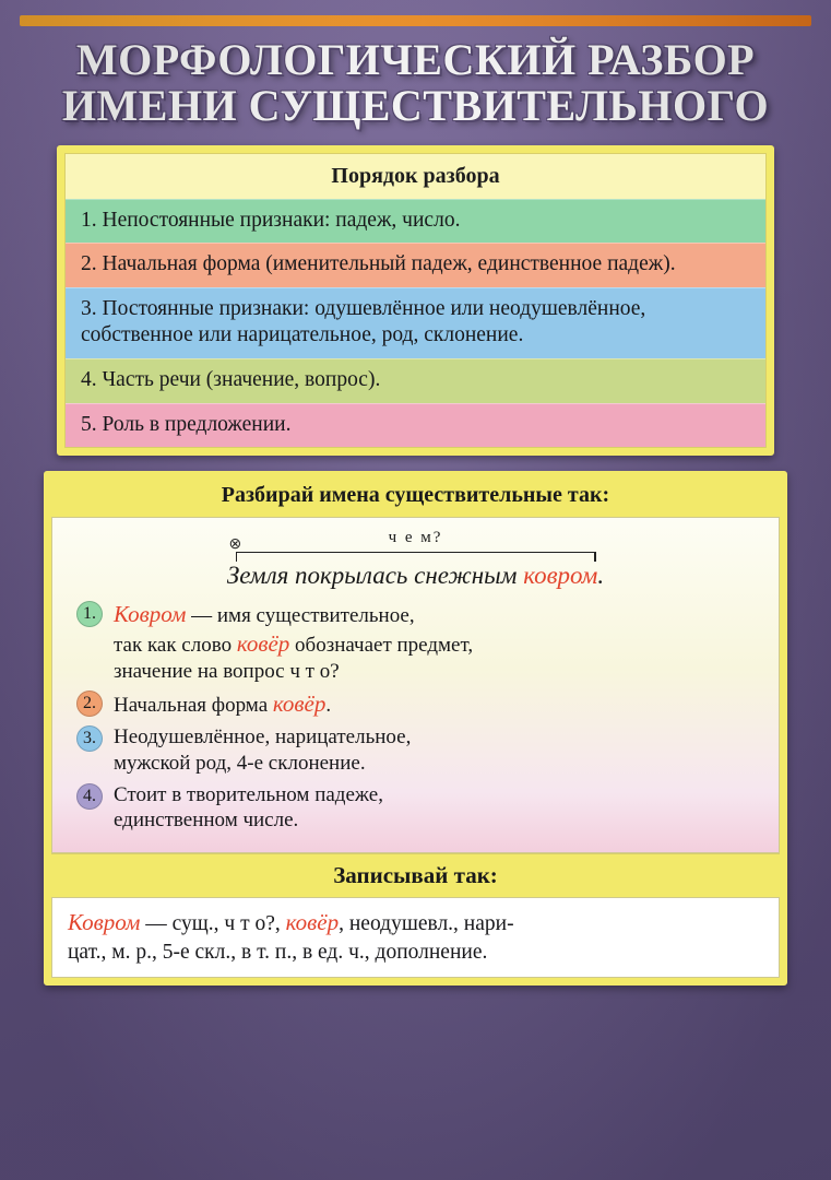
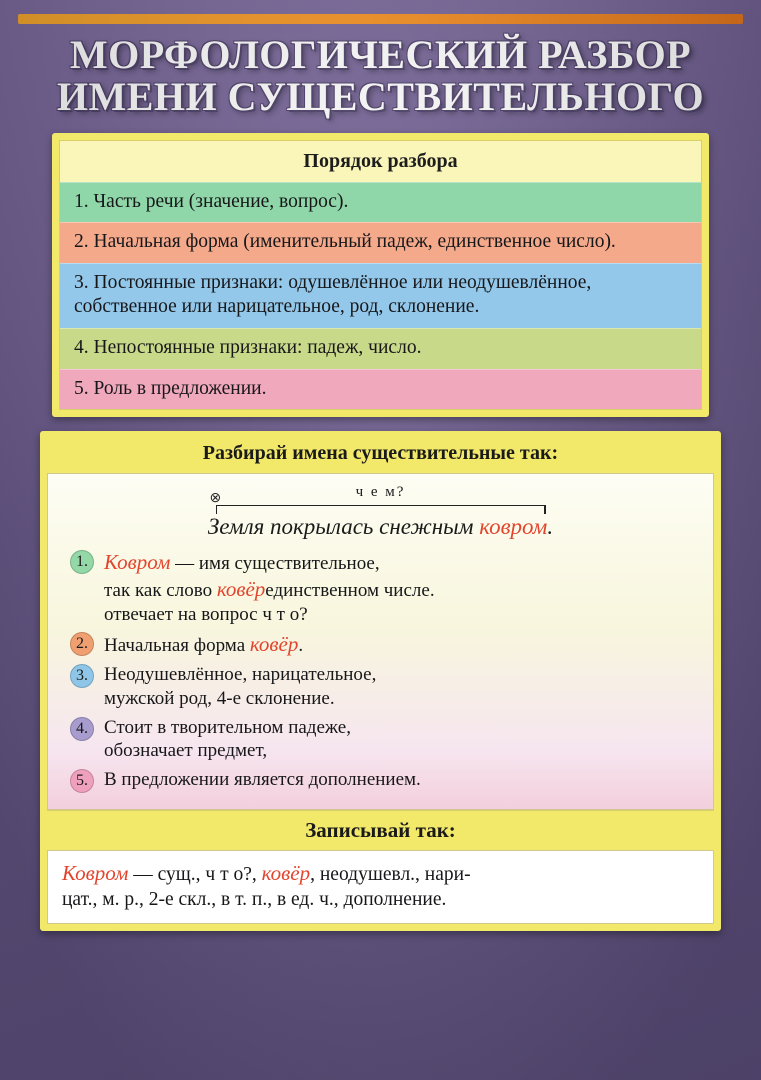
  Порядок разбора
- 1. Непостоянные признаки: падеж, число.
+ 1. Часть речи (значение, вопрос).
- 2. Начальная форма (именительный падеж, единственное падеж).
+ 2. Начальная форма (именительный падеж, единственное число).
  3. Постоянные признаки: одушевлённое или неодушевлённое, собственное или нарицательное, род, склонение.
- 4. Часть речи (значение, вопрос).
+ 4. Непостоянные признаки: падеж, число.
  5. Роль в предложении.
  Разбирай имена существительные так:
  ч е м?
  ⊗
  Земля покрылась снежным ковром.
  1.
  Ковром — имя существительное,
- так как слово ковёр обозначает предмет,
+ так как слово ковёрединственном числе.
- значение на вопрос ч т о?
+ отвечает на вопрос ч т о?
  2.
  Начальная форма ковёр.
  3.
  Неодушевлённое, нарицательное,
  мужской род, 4-е склонение.
  4.
  Стоит в творительном падеже,
- единственном числе.
+ обозначает предмет,
+ 5.
+ В предложении является дополнением.
  Записывай так:
  Ковром — сущ., ч т о?, ковёр, неодушевл., нари-
- цат., м. р., 5-е скл., в т. п., в ед. ч., дополнение.
+ цат., м. р., 2-е скл., в т. п., в ед. ч., дополнение.
